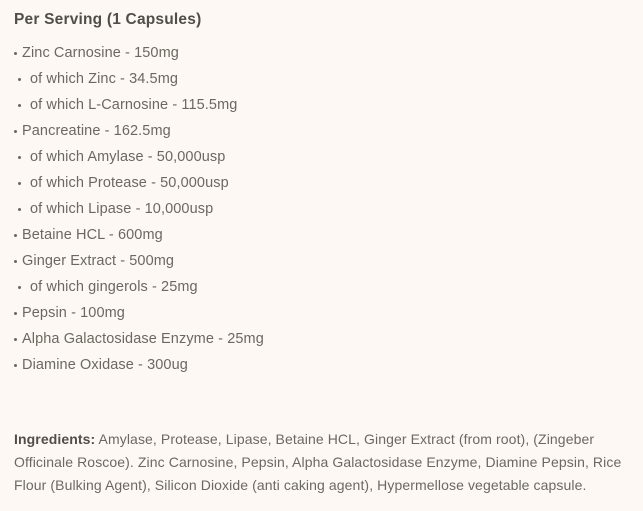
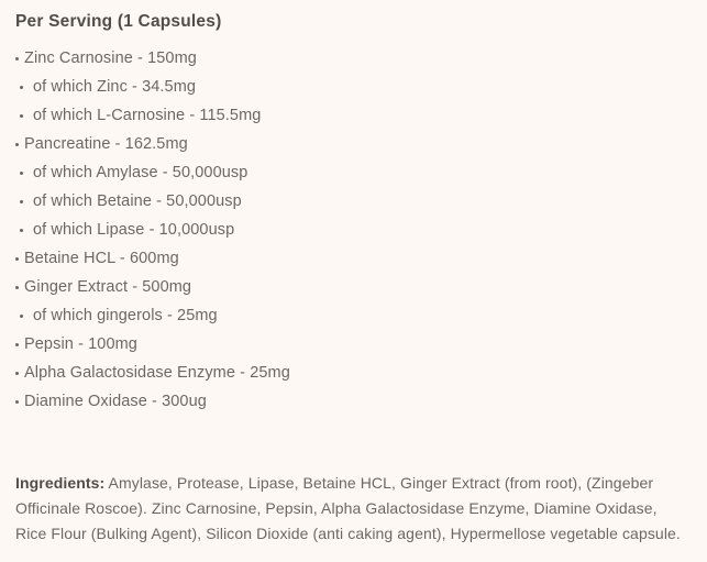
  Per Serving (1 Capsules)
  Zinc Carnosine - 150mg
  of which Zinc - 34.5mg
  of which L-Carnosine - 115.5mg
  Pancreatine - 162.5mg
  of which Amylase - 50,000usp
- of which Protease - 50,000usp
+ of which Betaine - 50,000usp
  of which Lipase - 10,000usp
  Betaine HCL - 600mg
  Ginger Extract - 500mg
  of which gingerols - 25mg
  Pepsin - 100mg
  Alpha Galactosidase Enzyme - 25mg
  Diamine Oxidase - 300ug
- Ingredients: Amylase, Protease, Lipase, Betaine HCL, Ginger Extract (from root), (Zingeber Officinale Roscoe). Zinc Carnosine, Pepsin, Alpha Galactosidase Enzyme, Diamine Pepsin, Rice Flour (Bulking Agent), Silicon Dioxide (anti caking agent), Hypermellose vegetable capsule.
+ Ingredients: Amylase, Protease, Lipase, Betaine HCL, Ginger Extract (from root), (Zingeber Officinale Roscoe). Zinc Carnosine, Pepsin, Alpha Galactosidase Enzyme, Diamine Oxidase, Rice Flour (Bulking Agent), Silicon Dioxide (anti caking agent), Hypermellose vegetable capsule.
